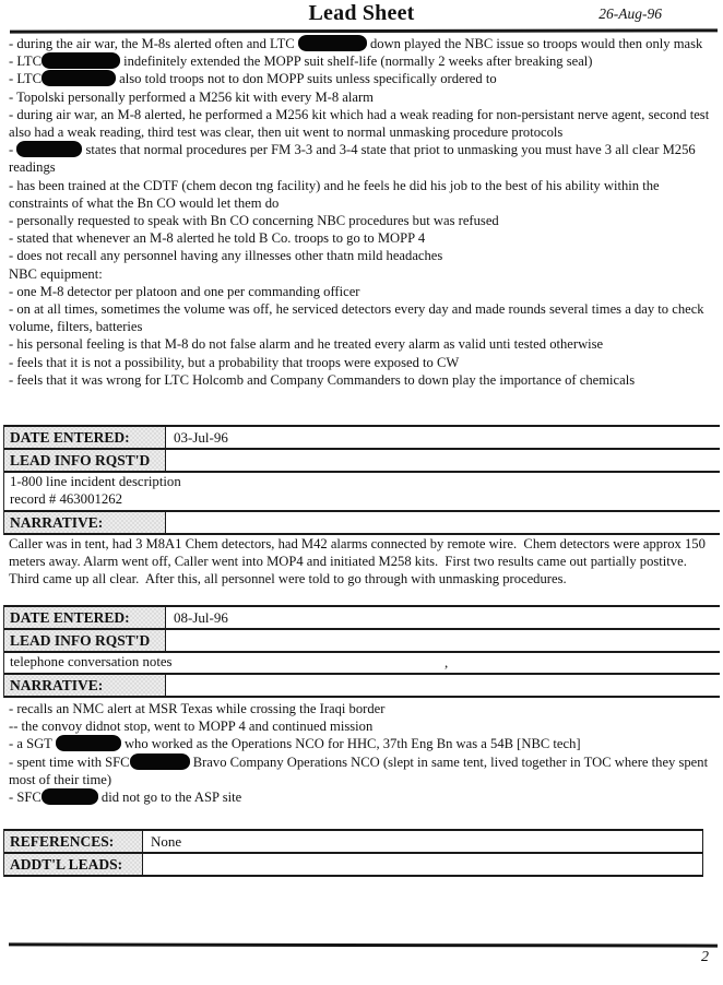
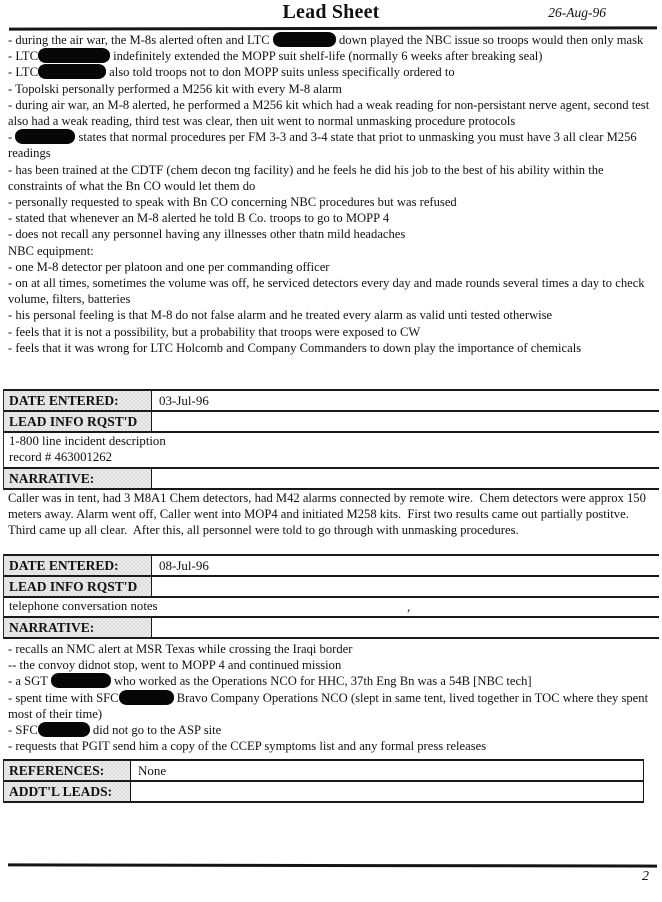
  Lead Sheet
  26-Aug-96
  - during the air war, the M-8s alerted often and LTC down played the NBC issue so troops would then only mask
- - LTC indefinitely extended the MOPP suit shelf-life (normally 2 weeks after breaking seal)
+ - LTC indefinitely extended the MOPP suit shelf-life (normally 6 weeks after breaking seal)
  - LTC also told troops not to don MOPP suits unless specifically ordered to
  - Topolski personally performed a M256 kit with every M-8 alarm
  - during air war, an M-8 alerted, he performed a M256 kit which had a weak reading for non-persistant nerve agent, second test also had a weak reading, third test was clear, then uit went to normal unmasking procedure protocols
  - states that normal procedures per FM 3-3 and 3-4 state that priot to unmasking you must have 3 all clear M256 readings
  - has been trained at the CDTF (chem decon tng facility) and he feels he did his job to the best of his ability within the constraints of what the Bn CO would let them do
  - personally requested to speak with Bn CO concerning NBC procedures but was refused
  - stated that whenever an M-8 alerted he told B Co. troops to go to MOPP 4
  - does not recall any personnel having any illnesses other thatn mild headaches
  NBC equipment:
  - one M-8 detector per platoon and one per commanding officer
  - on at all times, sometimes the volume was off, he serviced detectors every day and made rounds several times a day to check volume, filters, batteries
  - his personal feeling is that M-8 do not false alarm and he treated every alarm as valid unti tested otherwise
  - feels that it is not a possibility, but a probability that troops were exposed to CW
  - feels that it was wrong for LTC Holcomb and Company Commanders to down play the importance of chemicals
  DATE ENTERED:
  03-Jul-96
  LEAD INFO RQST'D
  1-800 line incident description
  record # 463001262
  NARRATIVE:
  Caller was in tent, had 3 M8A1 Chem detectors, had M42 alarms connected by remote wire. Chem detectors were approx 150 meters away. Alarm went off, Caller went into MOP4 and initiated M258 kits. First two results came out partially postitve. Third came up all clear. After this, all personnel were told to go through with unmasking procedures.
  DATE ENTERED:
  08-Jul-96
  LEAD INFO RQST'D
  ,
  telephone conversation notes
  NARRATIVE:
  - recalls an NMC alert at MSR Texas while crossing the Iraqi border
  -- the convoy didnot stop, went to MOPP 4 and continued mission
  - a SGT who worked as the Operations NCO for HHC, 37th Eng Bn was a 54B [NBC tech]
  - spent time with SFC Bravo Company Operations NCO (slept in same tent, lived together in TOC where they spent most of their time)
  - SFC did not go to the ASP site
+ - requests that PGIT send him a copy of the CCEP symptoms list and any formal press releases
  REFERENCES:
  None
  ADDT'L LEADS:
  2
